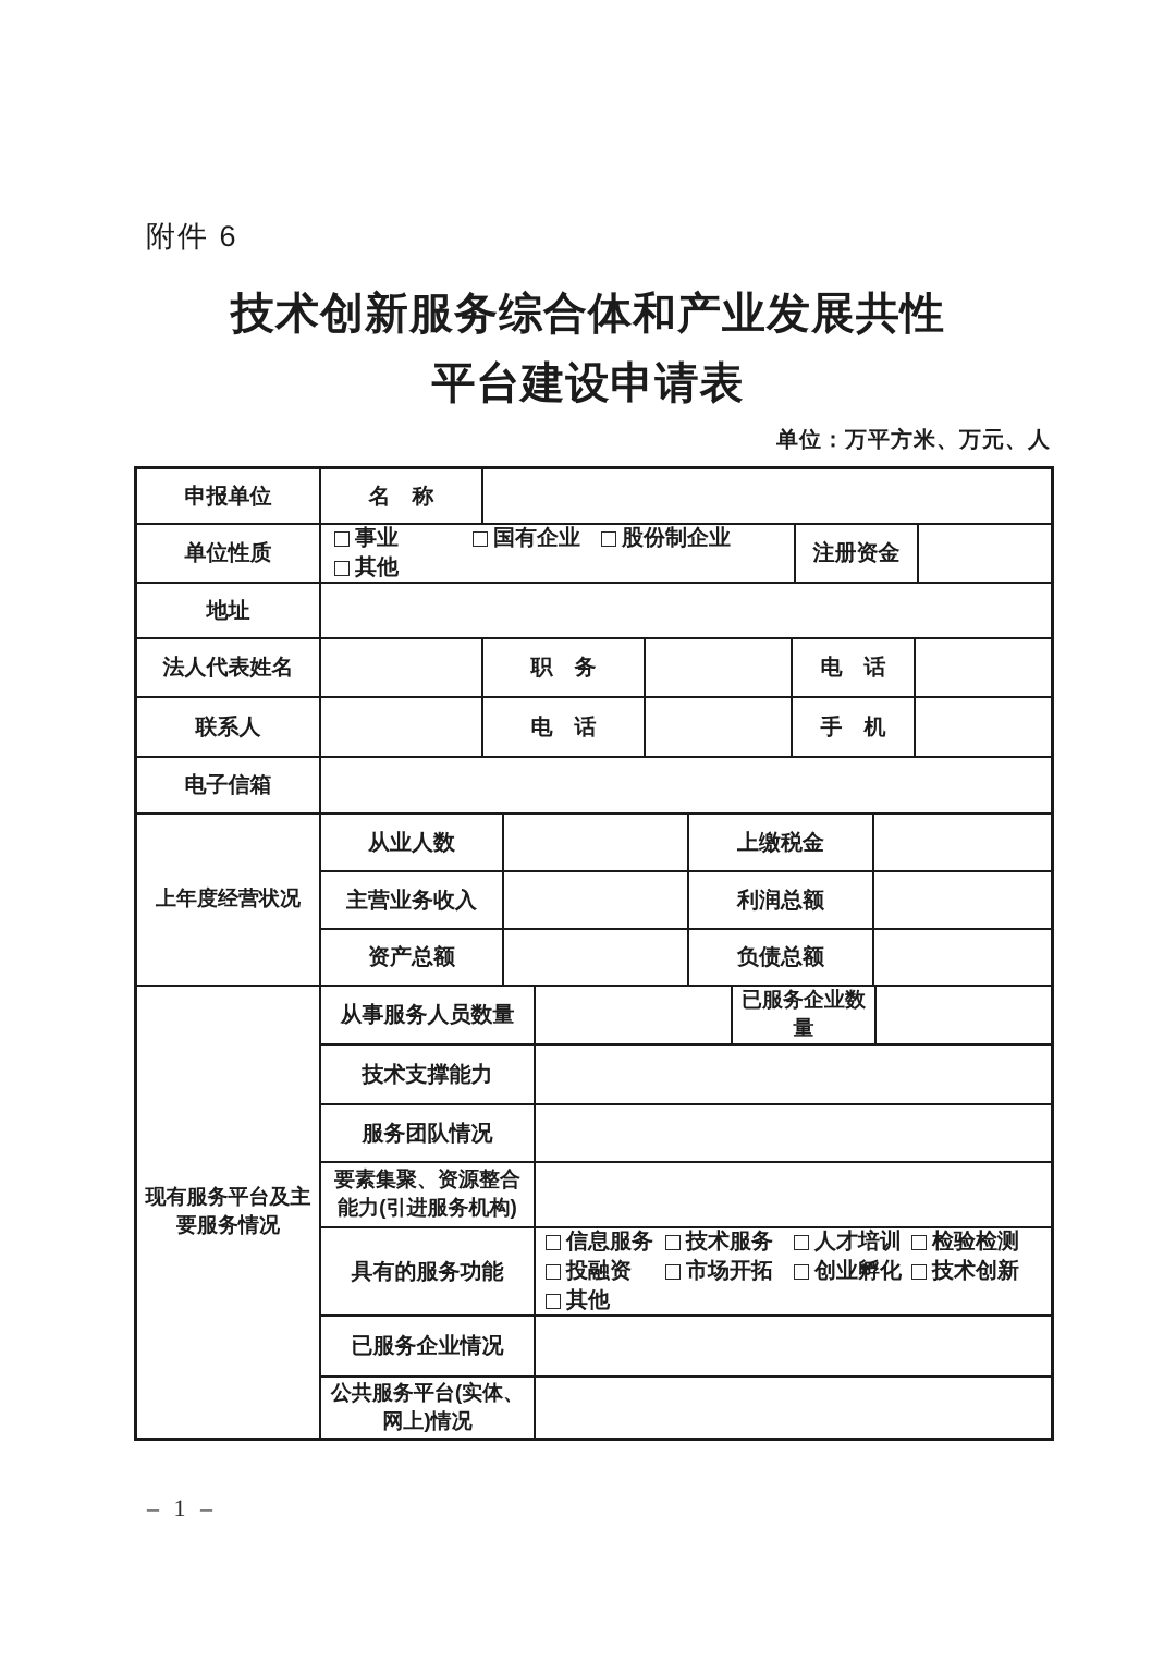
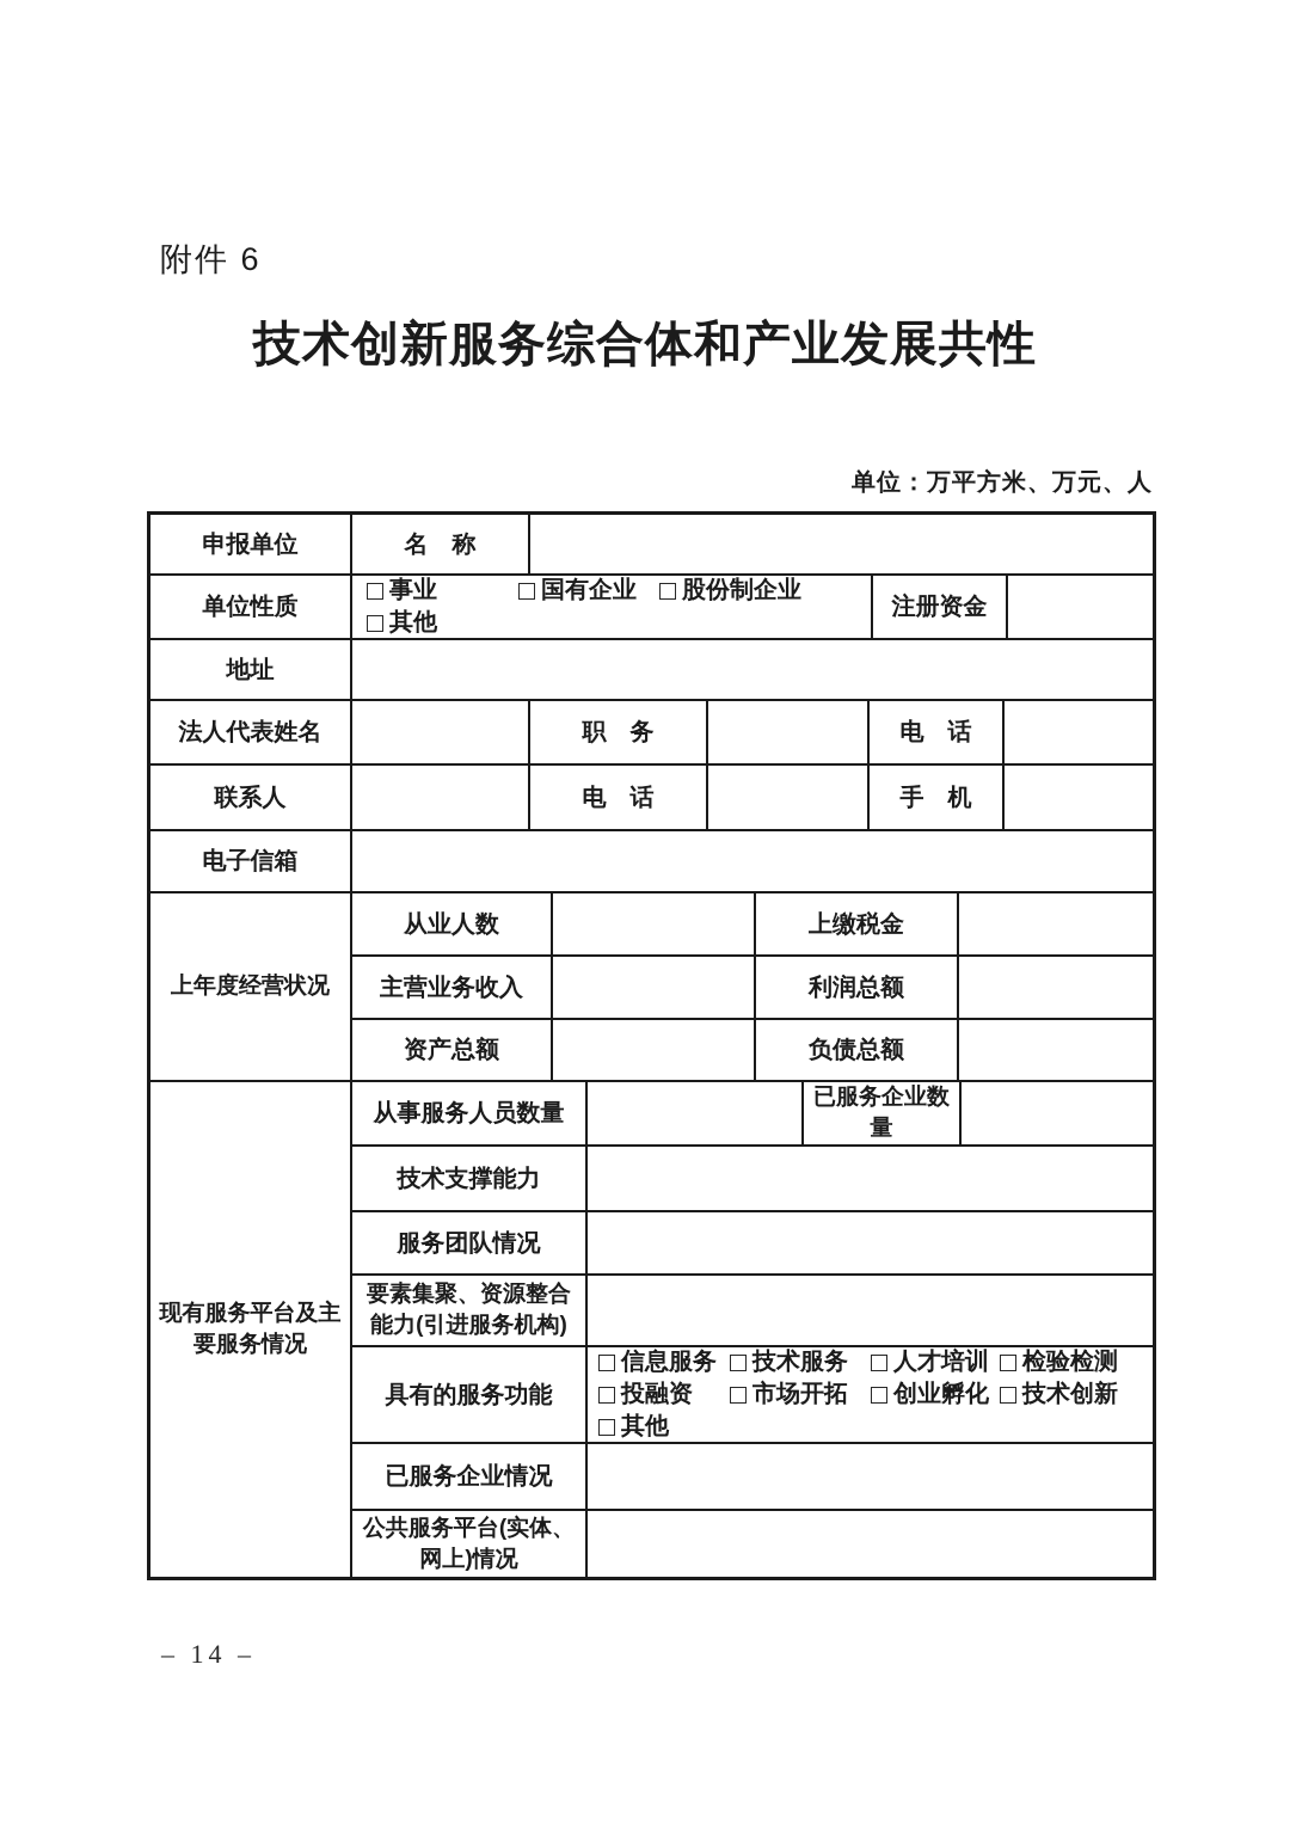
  附件 6
  技术创新服务综合体和产业发展共性
- 平台建设申请表
  单位：万平方米、万元、人
  申报单位
  名 称
  单位性质
  事业
  国有企业
  股份制企业
  其他
  注册资金
  地址
  法人代表姓名
  职 务
  电 话
  联系人
  电 话
  手 机
  电子信箱
  上年度经营状况
  从业人数
  上缴税金
  主营业务收入
  利润总额
  资产总额
  负债总额
  现有服务平台及主要服务情况
  从事服务人员数量
  已服务企业数量
  技术支撑能力
  服务团队情况
  要素集聚、资源整合能力(引进服务机构)
  具有的服务功能
  信息服务
  技术服务
  人才培训
  检验检测
  投融资
  市场开拓
  创业孵化
  技术创新
  其他
  已服务企业情况
  公共服务平台(实体、网上)情况
- – 1 –
+ – 14 –
